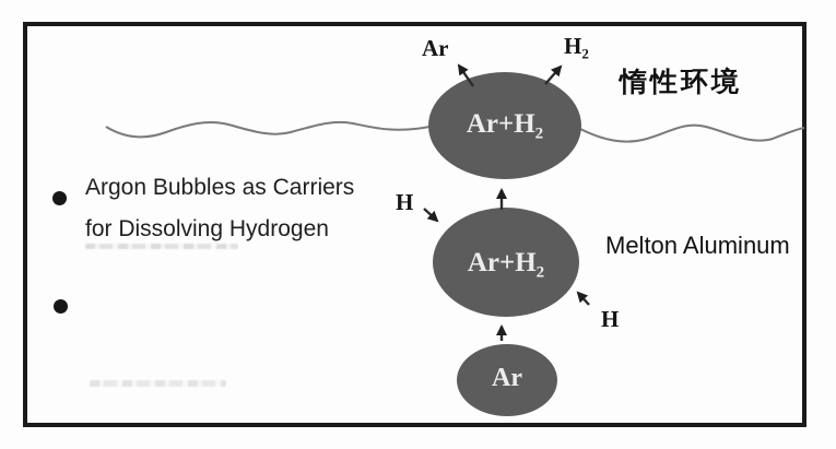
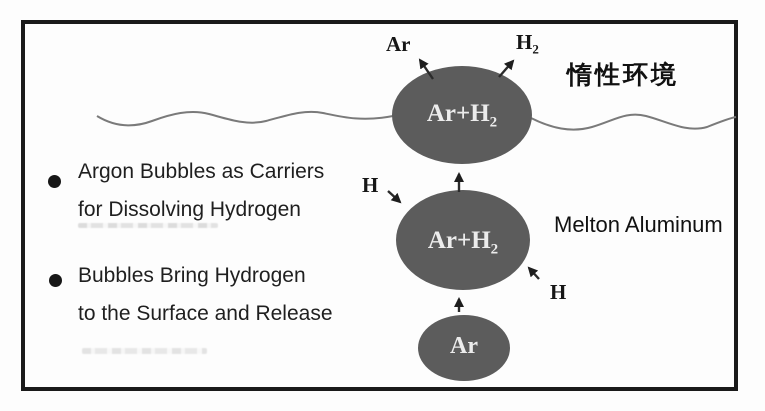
  Ar+H2
  Ar+H2
  Ar
  Ar
  H2
  H
  H
  惰性环境
  Melton Aluminum
  Argon Bubbles as Carriers
  for Dissolving Hydrogen
+ Bubbles Bring Hydrogen
+ to the Surface and Release
